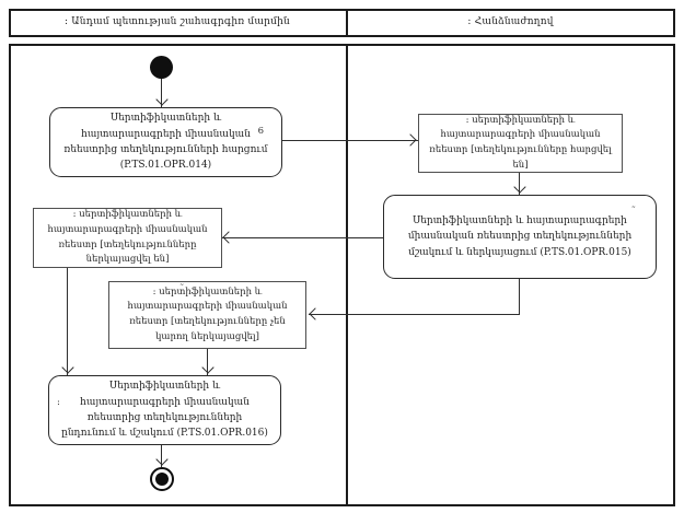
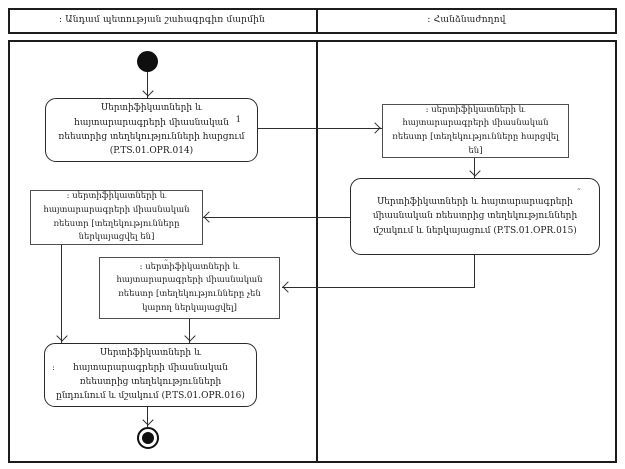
  : Անդամ պետության շահագրգիռ մարմին
  : Հանձնաժողով
  Սերտիֆիկատների և հայտարարագրերի միասնական ռեեստրից տեղեկությունների հարցում (P.TS.01.OPR.014)
- 6
+ 1
  : սերտիֆիկատների և հայտարարագրերի միասնական ռեեստր [տեղեկությունները հարցվել են]
  Սերտիֆիկատների և հայտարարագրերի միասնական ռեեստրից տեղեկությունների մշակում և ներկայացում (P.TS.01.OPR.015)
  ˜
  : սերտիֆիկատների և հայտարարագրերի միասնական ռեեստր [տեղեկությունները ներկայացվել են]
  : սերտիֆիկատների և հայտարարագրերի միասնական ռեեստր [տեղեկությունները չեն կարող ներկայացվել]
  ˜
  Սերտիֆիկատների և հայտարարագրերի միասնական ռեեստրից տեղեկությունների ընդունում և մշակում (P.TS.01.OPR.016)
  ։
